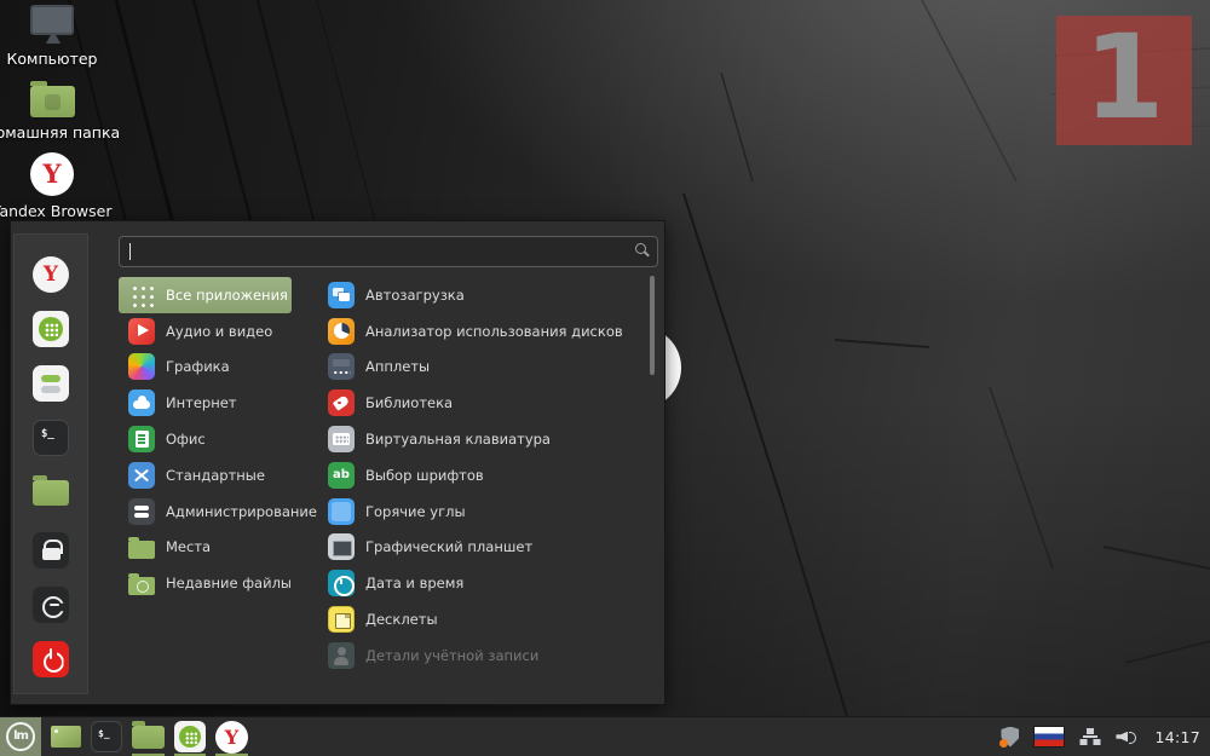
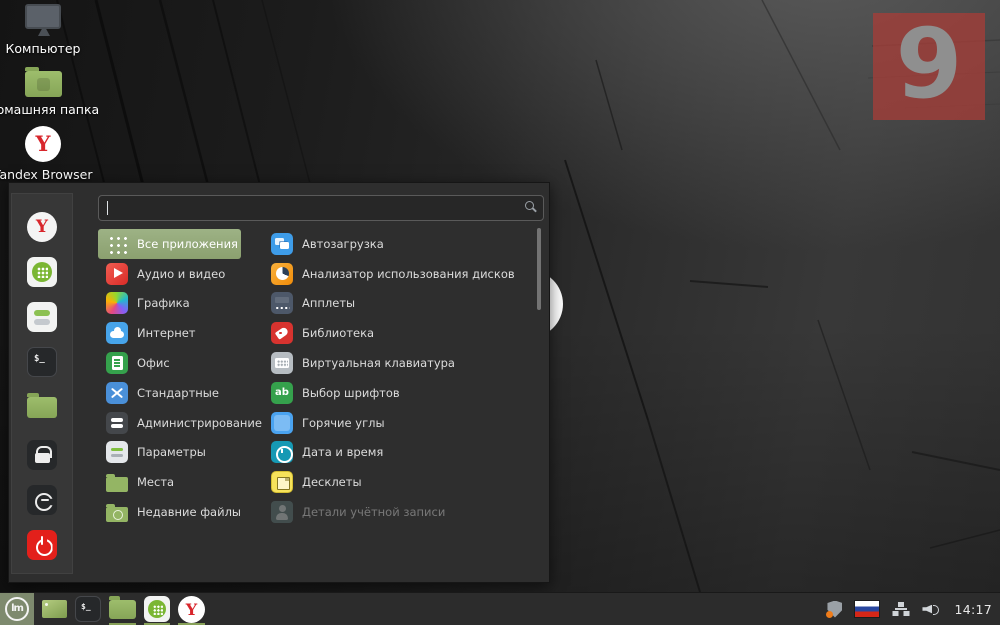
- 1
+ 9
  Компьютер
  омашняя папка
  andex Browser
  Все приложения
  Аудио и видео
  Графика
  Интернет
  Офис
  Стандартные
  Администрирование
+ Параметры
  Места
  Недавние файлы
  Автозагрузка
  Анализатор использования дисков
  Апплеты
  Библиотека
  Виртуальная клавиатура
  Выбор шрифтов
  Горячие углы
- Графический планшет
  Дата и время
  Десклеты
  Детали учётной записи
  14:17
